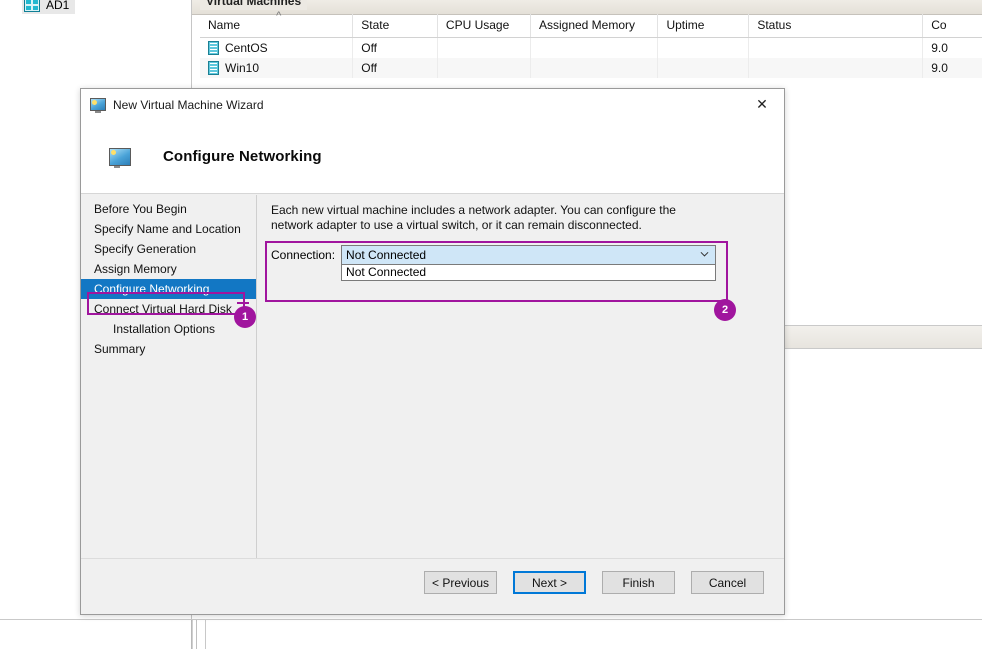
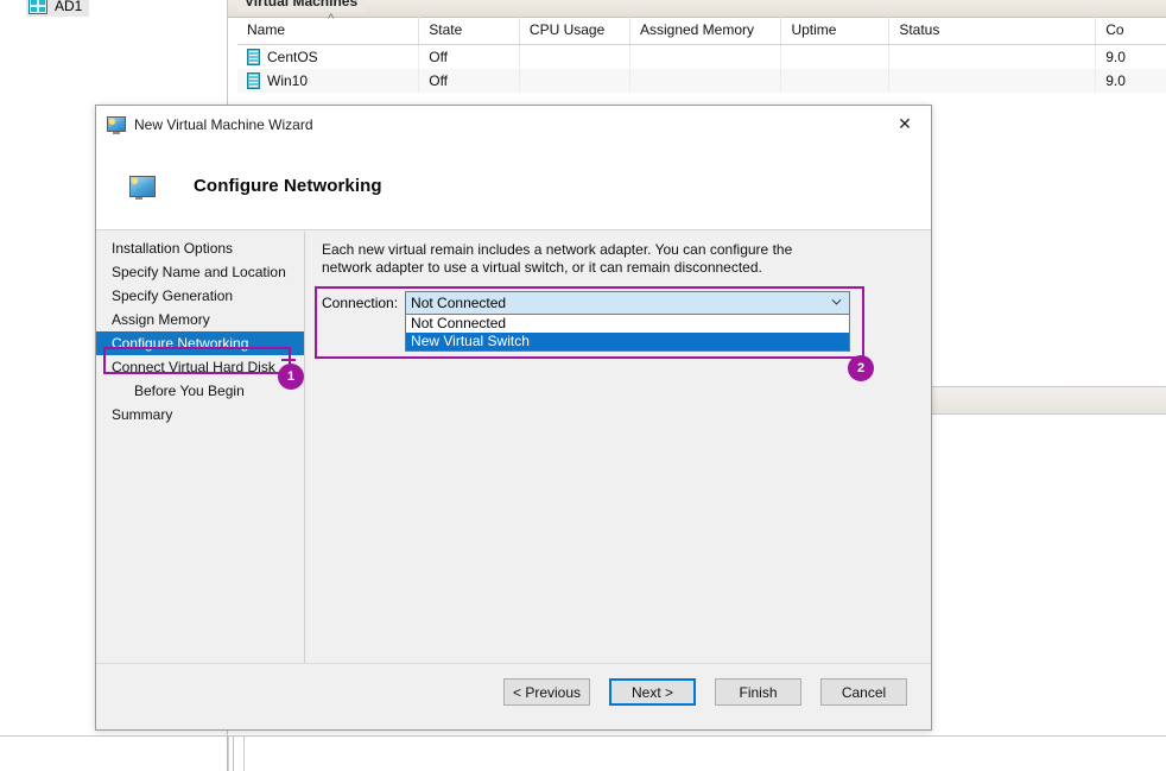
  AD1
  Virtual Machines
  Name	State	CPU Usage	Assigned Memory	Uptime	Status	Co
  CentOS	Off					9.0
  Win10	Off					9.0
  New Virtual Machine Wizard
  ✕
  Configure Networking
- Before You Begin
+ Installation Options
  Specify Name and Location
  Specify Generation
  Assign Memory
  Configure Networking
  Connect Virtual Hard Disk
- Installation Options
+ Before You Begin
  Summary
- Each new virtual machine includes a network adapter. You can configure the network adapter to use a virtual switch, or it can remain disconnected.
+ Each new virtual remain includes a network adapter. You can configure the network adapter to use a virtual switch, or it can remain disconnected.
  Connection:
  Not Connected
  Not Connected
+ New Virtual Switch
  < Previous
  Next >
  Finish
  Cancel
  1
  2
